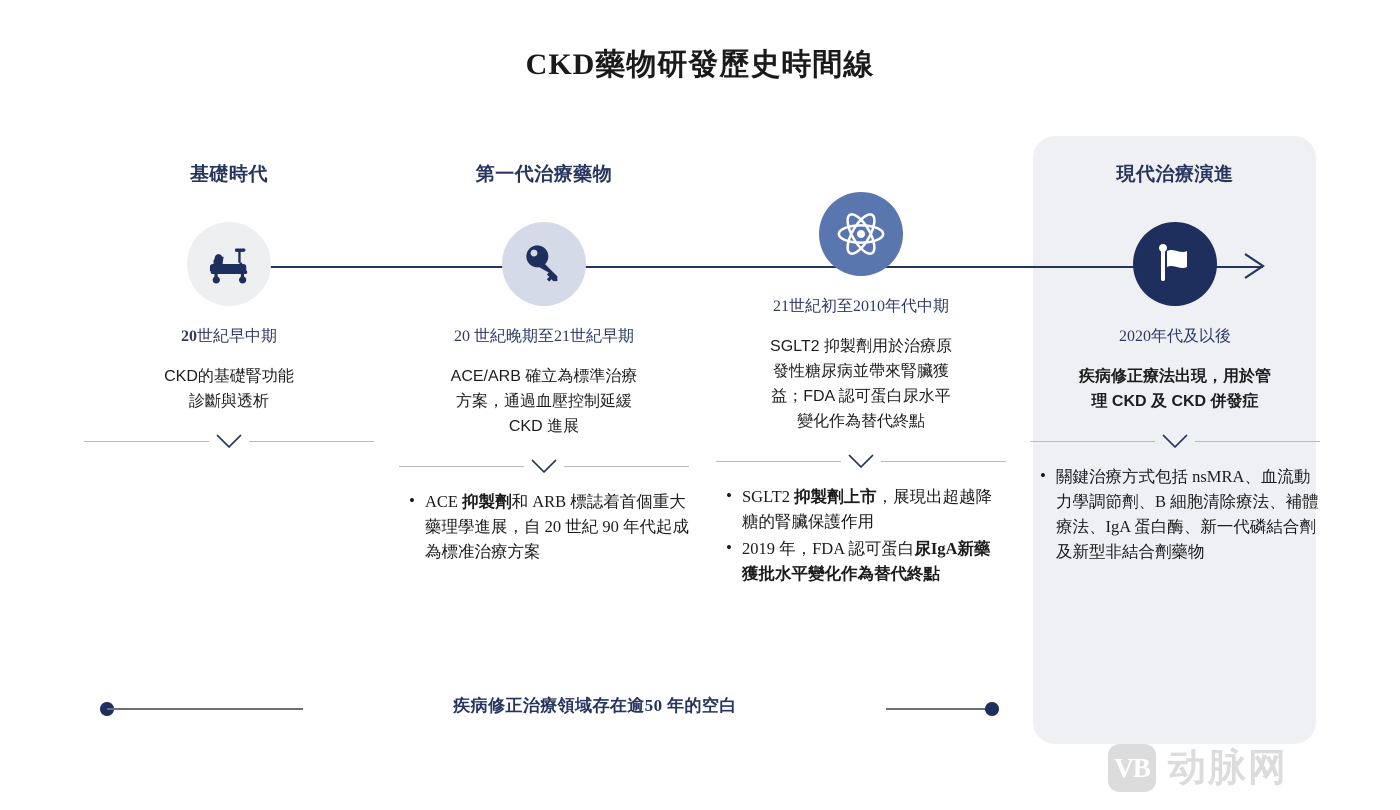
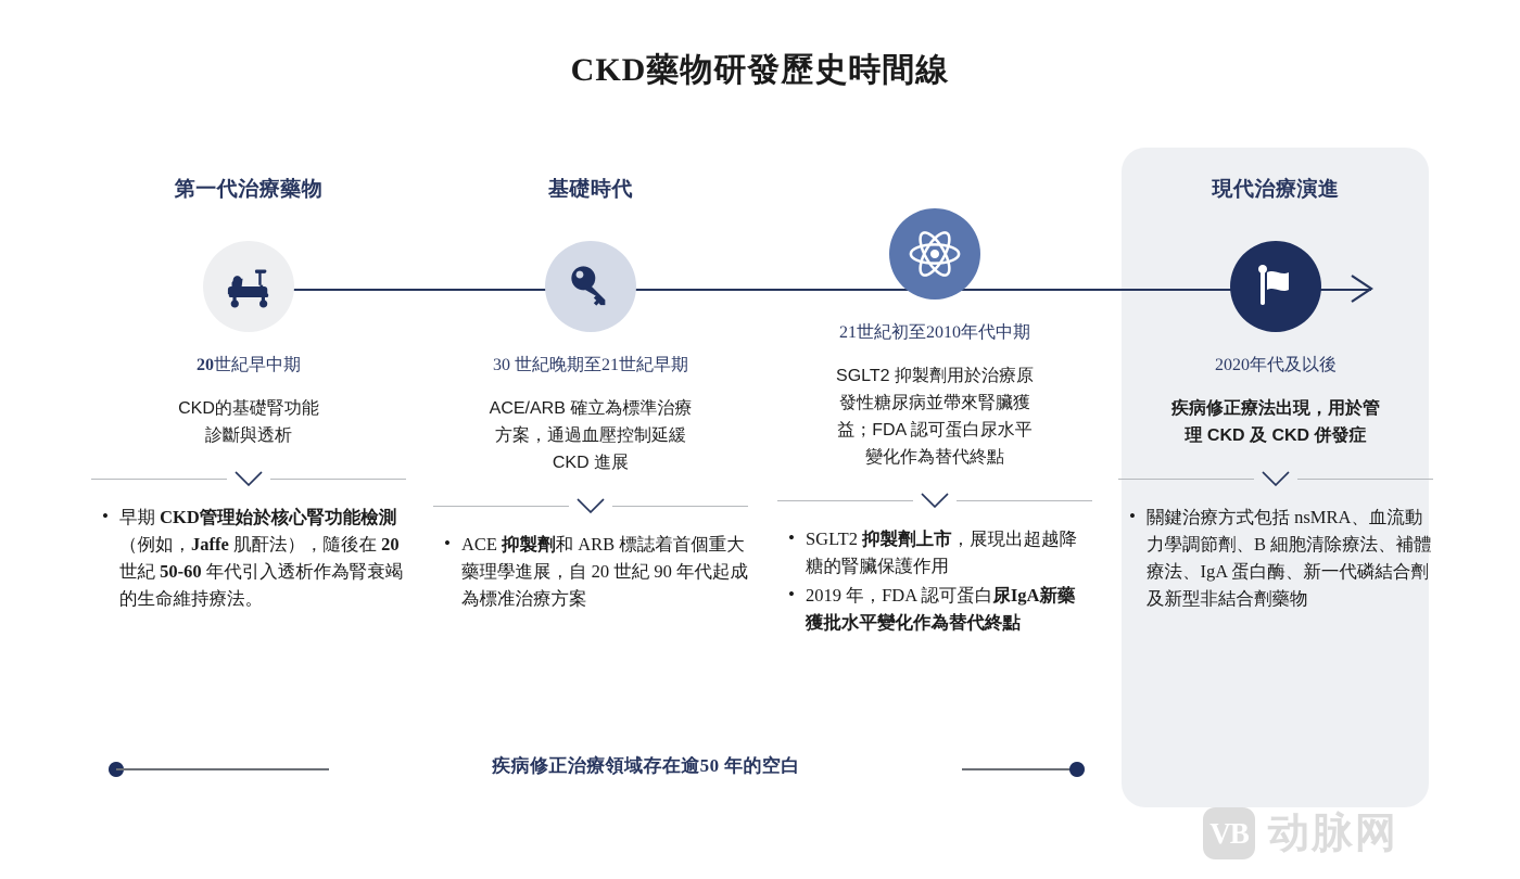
  CKD藥物研發歷史時間線
- 基礎時代
+ 第一代治療藥物
  20世紀早中期
  CKD的基礎腎功能
  診斷與透析
+ 早期 CKD管理始於核心腎功能檢測（例如，Jaffe 肌酐法），隨後在 20 世紀 50-60 年代引入透析作為腎衰竭的生命維持療法。
- 第一代治療藥物
+ 基礎時代
- 20 世紀晚期至21世紀早期
+ 30 世紀晚期至21世紀早期
  ACE/ARB 確立為標準治療
  方案，通過血壓控制延緩
  CKD 進展
  ACE 抑製劑和 ARB 標誌着首個重大藥理學進展，自 20 世紀 90 年代起成為標准治療方案
  21世紀初至2010年代中期
  SGLT2 抑製劑用於治療原
  發性糖尿病並帶來腎臟獲
  益；FDA 認可蛋白尿水平
  變化作為替代終點
  SGLT2 抑製劑上市，展現出超越降糖的腎臟保護作用
  2019 年，FDA 認可蛋白尿IgA新藥獲批水平變化作為替代終點
  現代治療演進
  2020年代及以後
  疾病修正療法出現，用於管
  理 CKD 及 CKD 併發症
  關鍵治療方式包括 nsMRA、血流動力學調節劑、B 細胞清除療法、補體療法、IgA 蛋白酶、新一代磷結合劑及新型非結合劑藥物
  疾病修正治療領域存在逾50 年的空白
  VB
  动脉网
